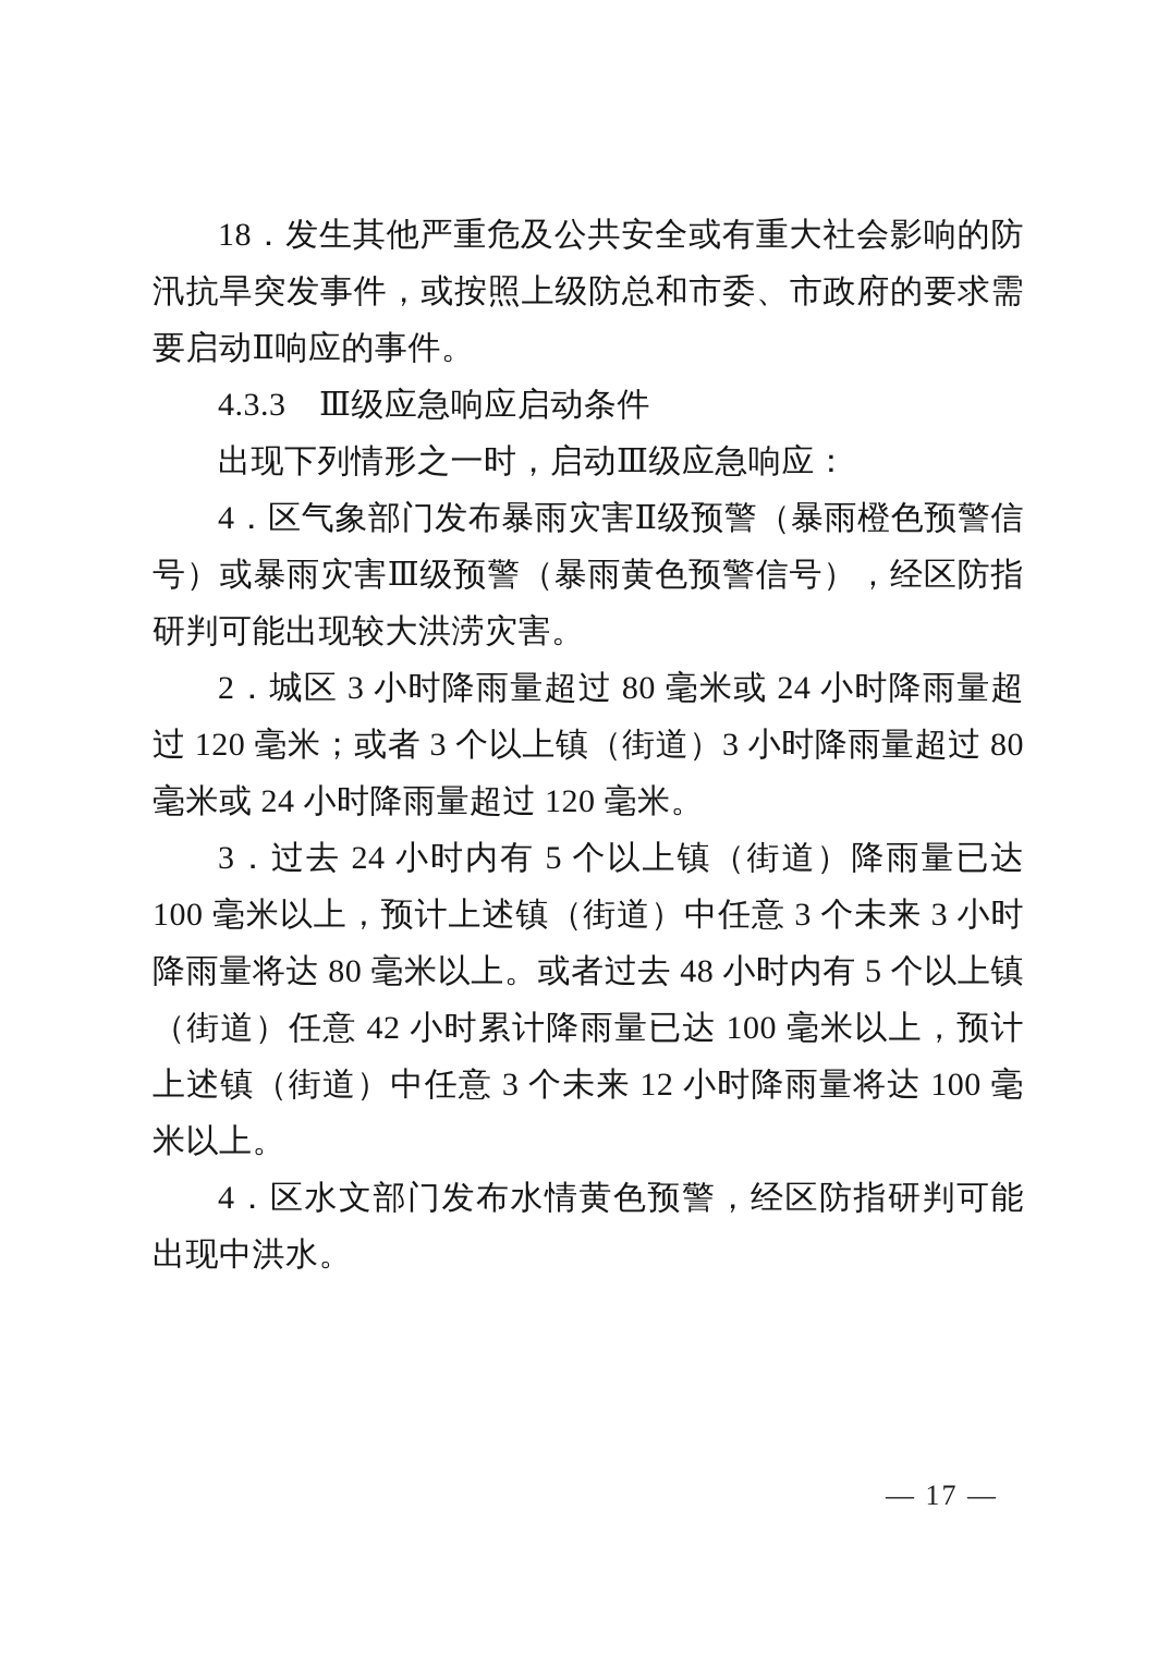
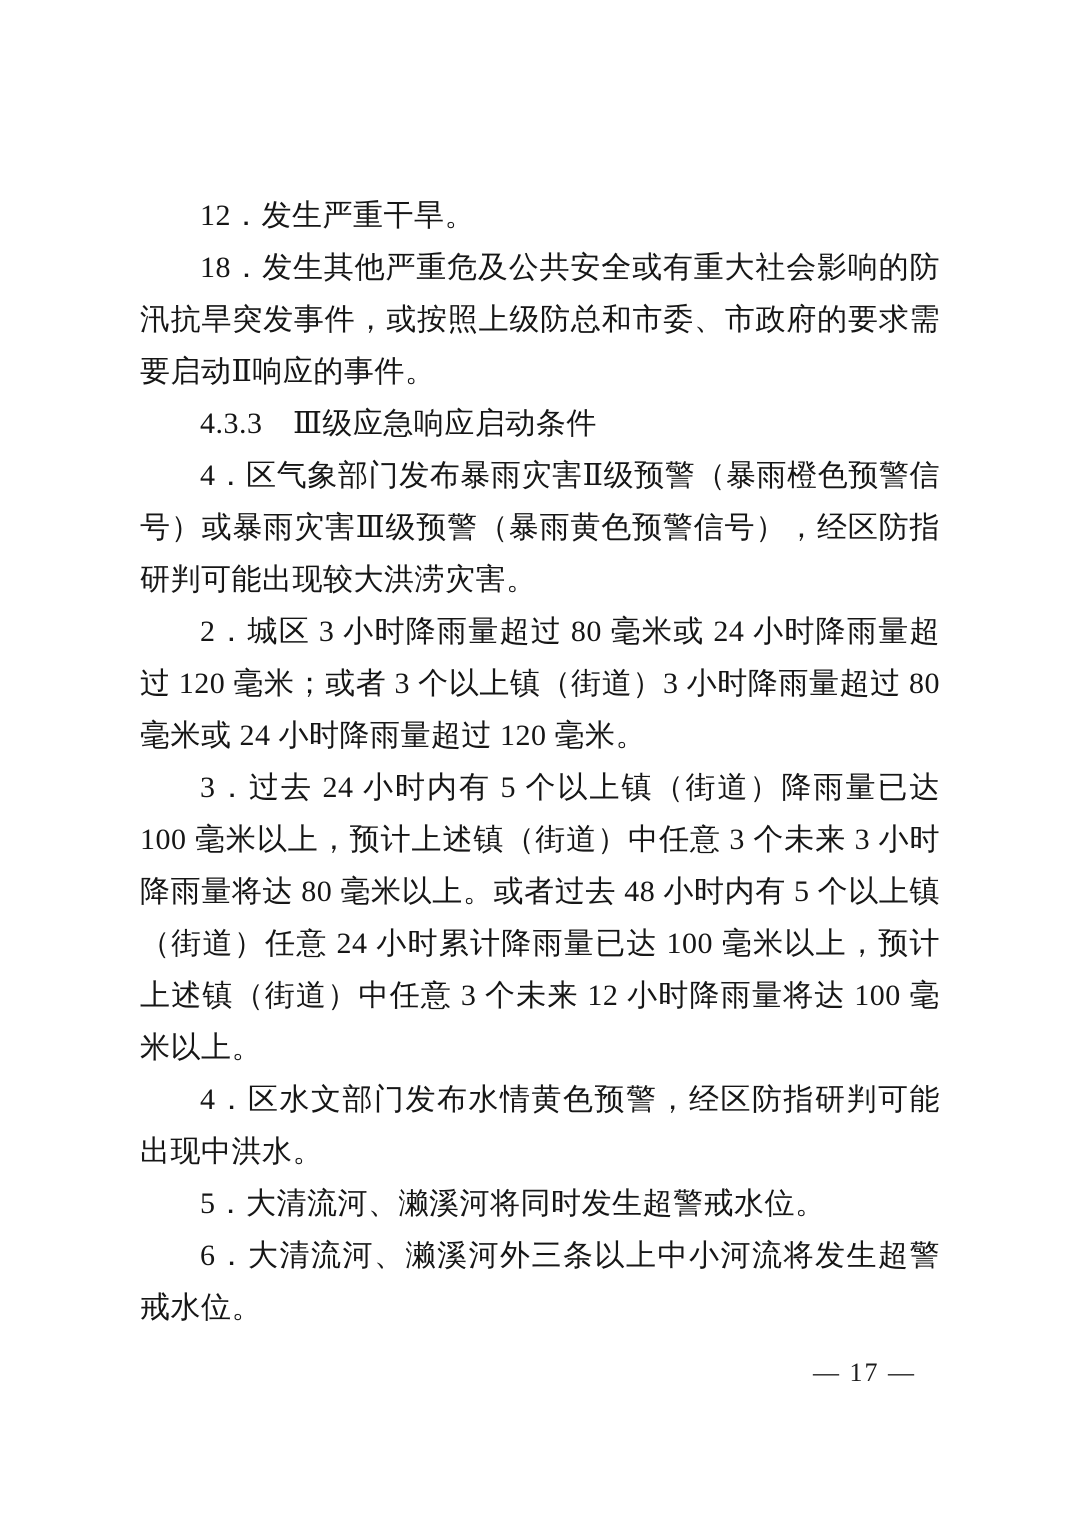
+ 12．发生严重干旱。
  18．发生其他严重危及公共安全或有重大社会影响的防汛抗旱突发事件，或按照上级防总和市委、市政府的要求需要启动Ⅱ响应的事件。
  4.3.3 Ⅲ级应急响应启动条件
- 出现下列情形之一时，启动Ⅲ级应急响应：
  4．区气象部门发布暴雨灾害Ⅱ级预警（暴雨橙色预警信号）或暴雨灾害Ⅲ级预警（暴雨黄色预警信号），经区防指研判可能出现较大洪涝灾害。
  2．城区 3 小时降雨量超过 80 毫米或 24 小时降雨量超过 120 毫米；或者 3 个以上镇（街道）3 小时降雨量超过 80 毫米或 24 小时降雨量超过 120 毫米。
- 3．过去 24 小时内有 5 个以上镇（街道）降雨量已达 100 毫米以上，预计上述镇（街道）中任意 3 个未来 3 小时降雨量将达 80 毫米以上。或者过去 48 小时内有 5 个以上镇（街道）任意 42 小时累计降雨量已达 100 毫米以上，预计上述镇（街道）中任意 3 个未来 12 小时降雨量将达 100 毫米以上。
+ 3．过去 24 小时内有 5 个以上镇（街道）降雨量已达 100 毫米以上，预计上述镇（街道）中任意 3 个未来 3 小时降雨量将达 80 毫米以上。或者过去 48 小时内有 5 个以上镇（街道）任意 24 小时累计降雨量已达 100 毫米以上，预计上述镇（街道）中任意 3 个未来 12 小时降雨量将达 100 毫米以上。
  4．区水文部门发布水情黄色预警，经区防指研判可能出现中洪水。
+ 5．大清流河、濑溪河将同时发生超警戒水位。
+ 6．大清流河、濑溪河外三条以上中小河流将发生超警戒水位。
  — 17 —
